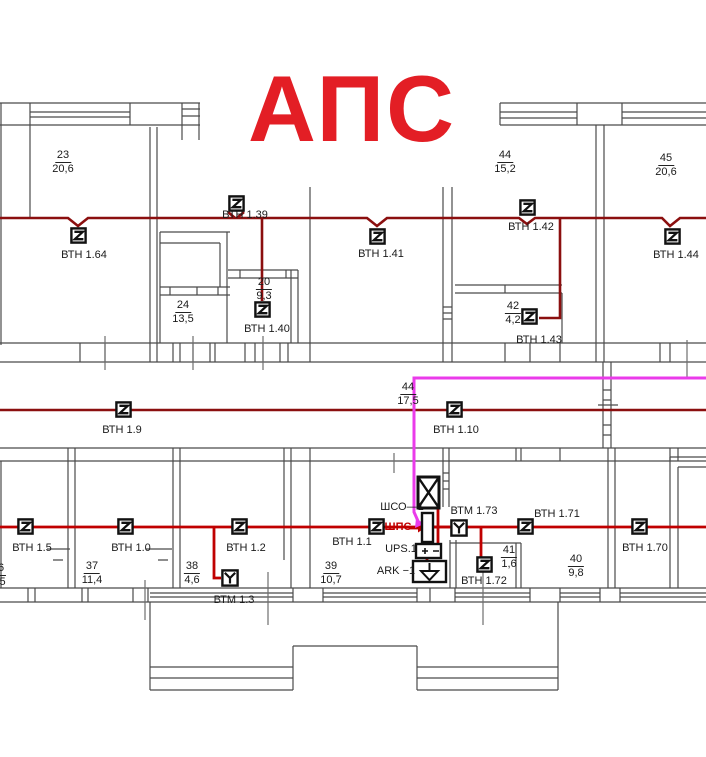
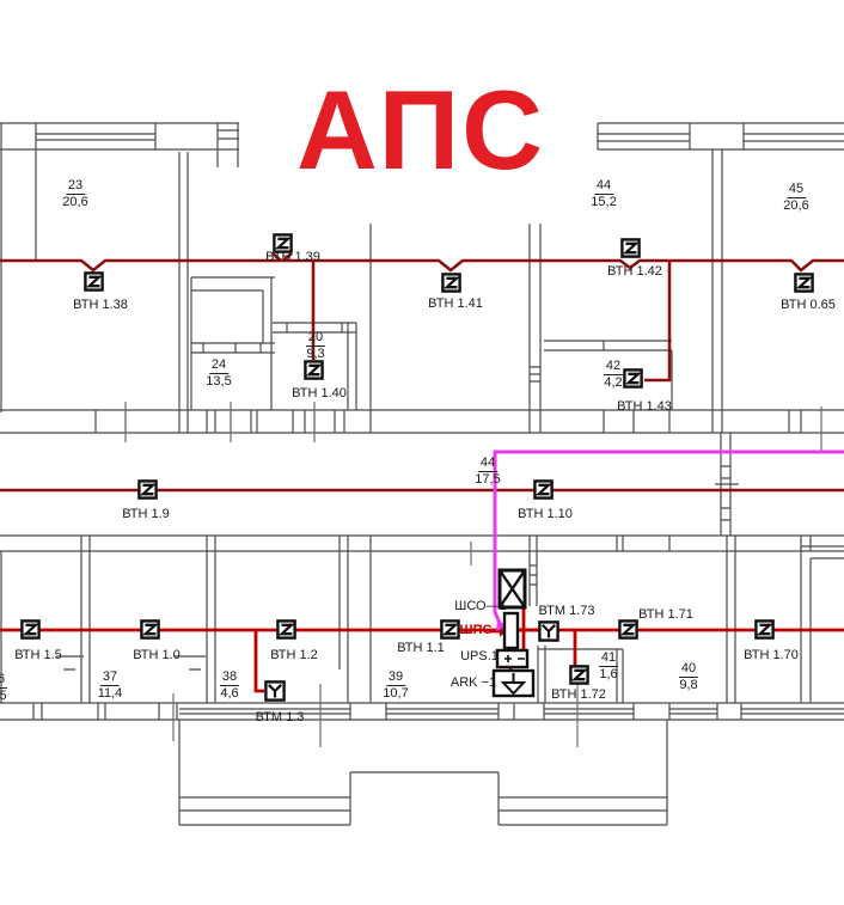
  АПС
- ВТН 1.64
+ ВТН 1.38
  ВТН 1.39
  ВТН 1.40
  ВТН 1.41
  ВТН 1.42
  ВТН 1.43
- ВТН 1.44
+ ВТН 0.65
  ВТН 1.9
  ВТН 1.10
  ВТН 1.5
  ВТН 1.0
  ВТН 1.2
  ВТН 1.1
  ВТМ 1.73
  ВТН 1.71
  ВТН 1.70
  ВТН 1.72
  ВТМ 1.3
  ШСО—1
  ШПС
  UPS.1
  ARK −1
  23
  20,6
  44
  15,2
  45
  20,6
  24
  13,5
  20
  9,3
  42
  4,2
  44
  17,5
  37
  11,4
  38
  4,6
  39
  10,7
  41
  1,6
  40
  9,8
  6
